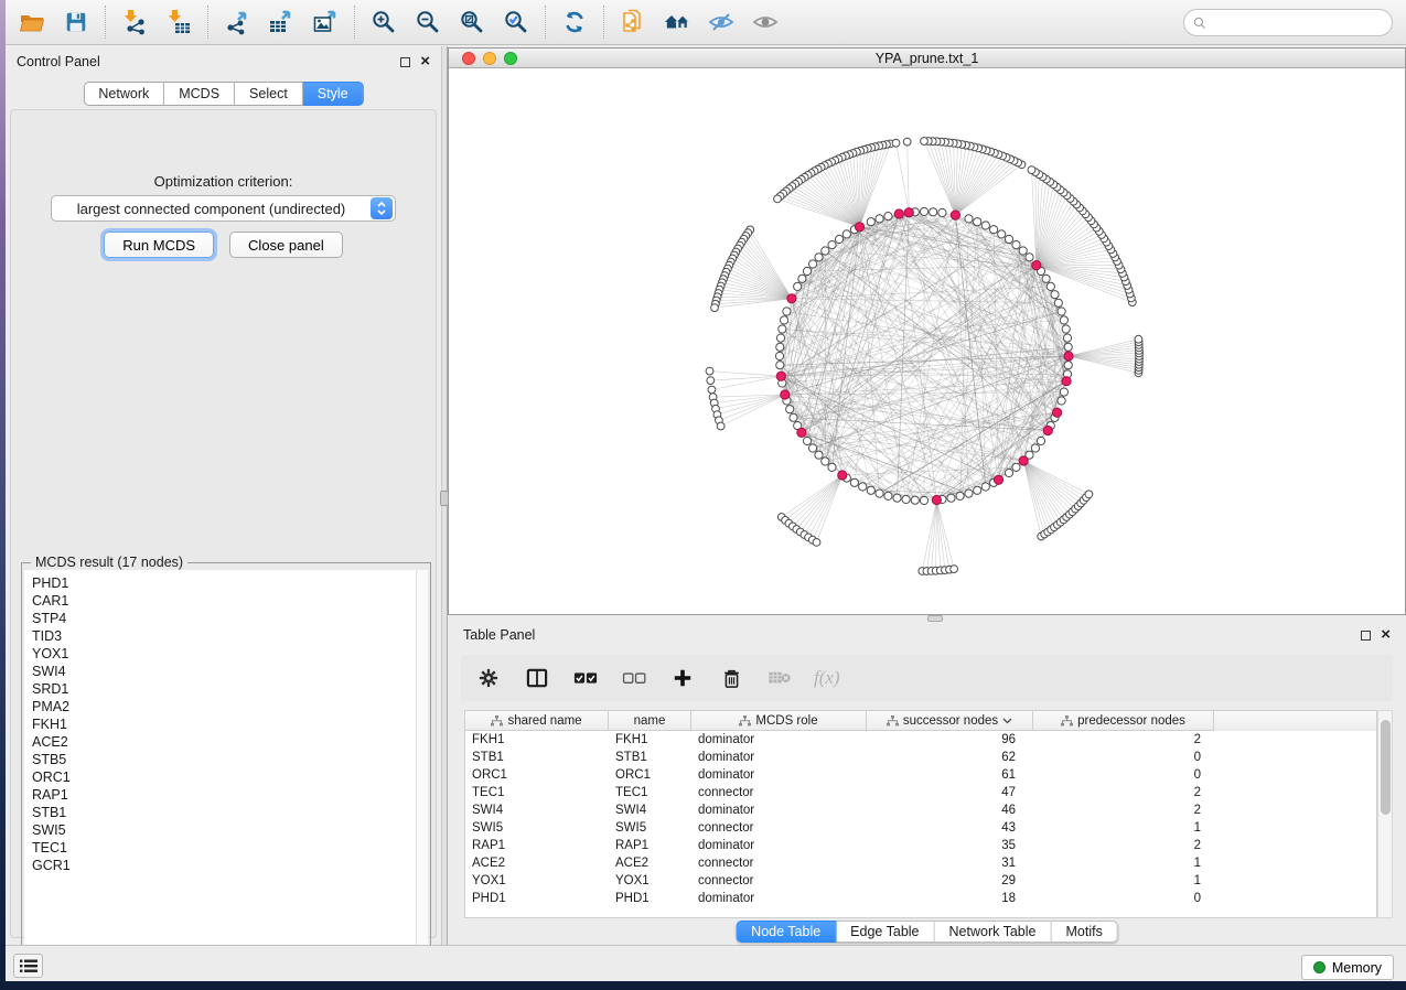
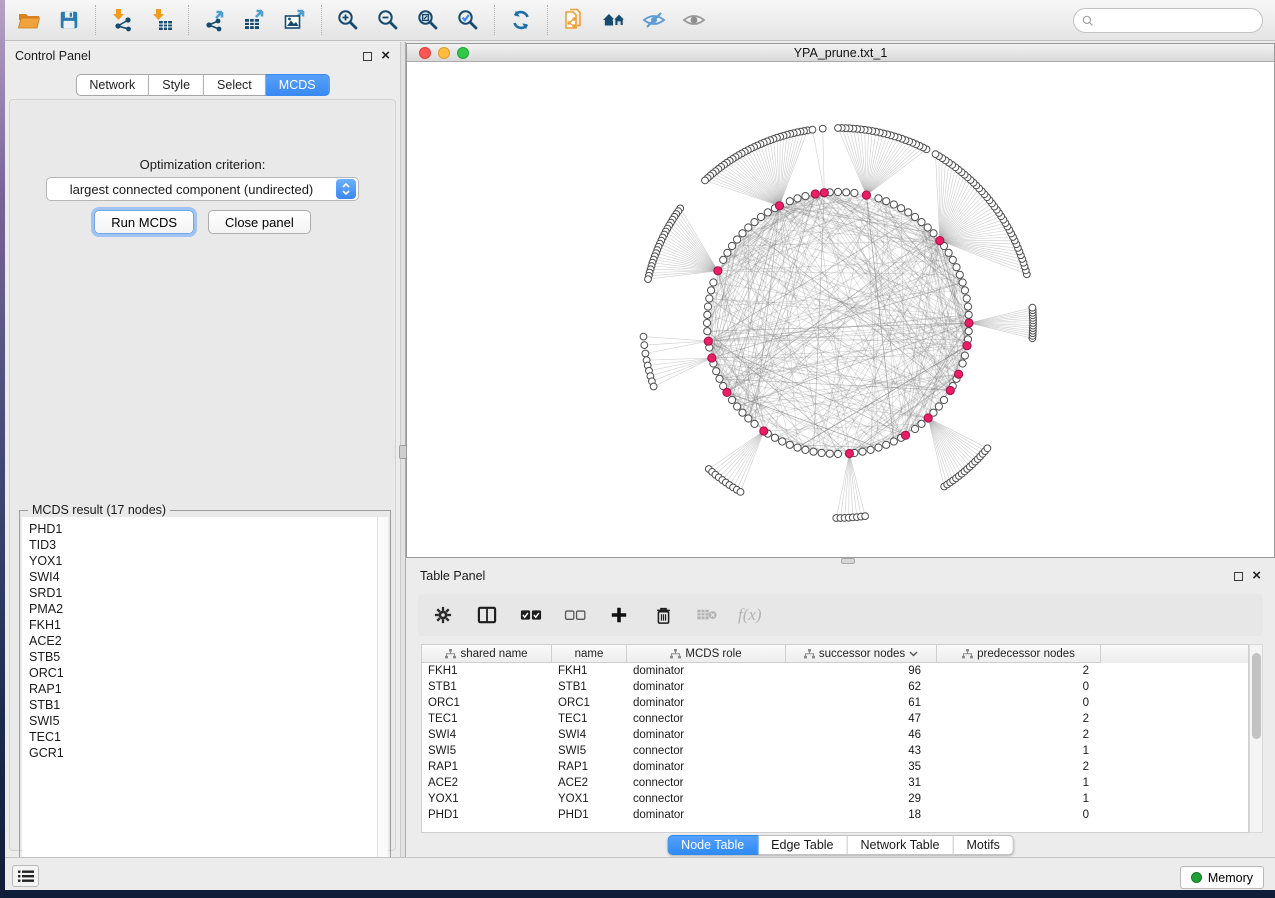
  Control Panel
  ×
  Network
- MCDS
+ Style
  Select
- Style
+ MCDS
  Optimization criterion:
  largest connected component (undirected)
  Run MCDS
  Close panel
  MCDS result (17 nodes)
  PHD1
- CAR1
- STP4
  TID3
  YOX1
  SWI4
  SRD1
  PMA2
  FKH1
  ACE2
  STB5
  ORC1
  RAP1
  STB1
  SWI5
  TEC1
  GCR1
  YPA_prune.txt_1
  Table Panel
  ×
  f(x)
  shared name
  name
  MCDS role
  successor nodes
  predecessor nodes
  FKH1
  FKH1
  dominator
  96
  2
  STB1
  STB1
  dominator
  62
  0
  ORC1
  ORC1
  dominator
  61
  0
  TEC1
  TEC1
  connector
  47
  2
  SWI4
  SWI4
  dominator
  46
  2
  SWI5
  SWI5
  connector
  43
  1
  RAP1
  RAP1
  dominator
  35
  2
  ACE2
  ACE2
  connector
  31
  1
  YOX1
  YOX1
  connector
  29
  1
  PHD1
  PHD1
  dominator
  18
  0
  Node Table
  Edge Table
  Network Table
  Motifs
  Memory
